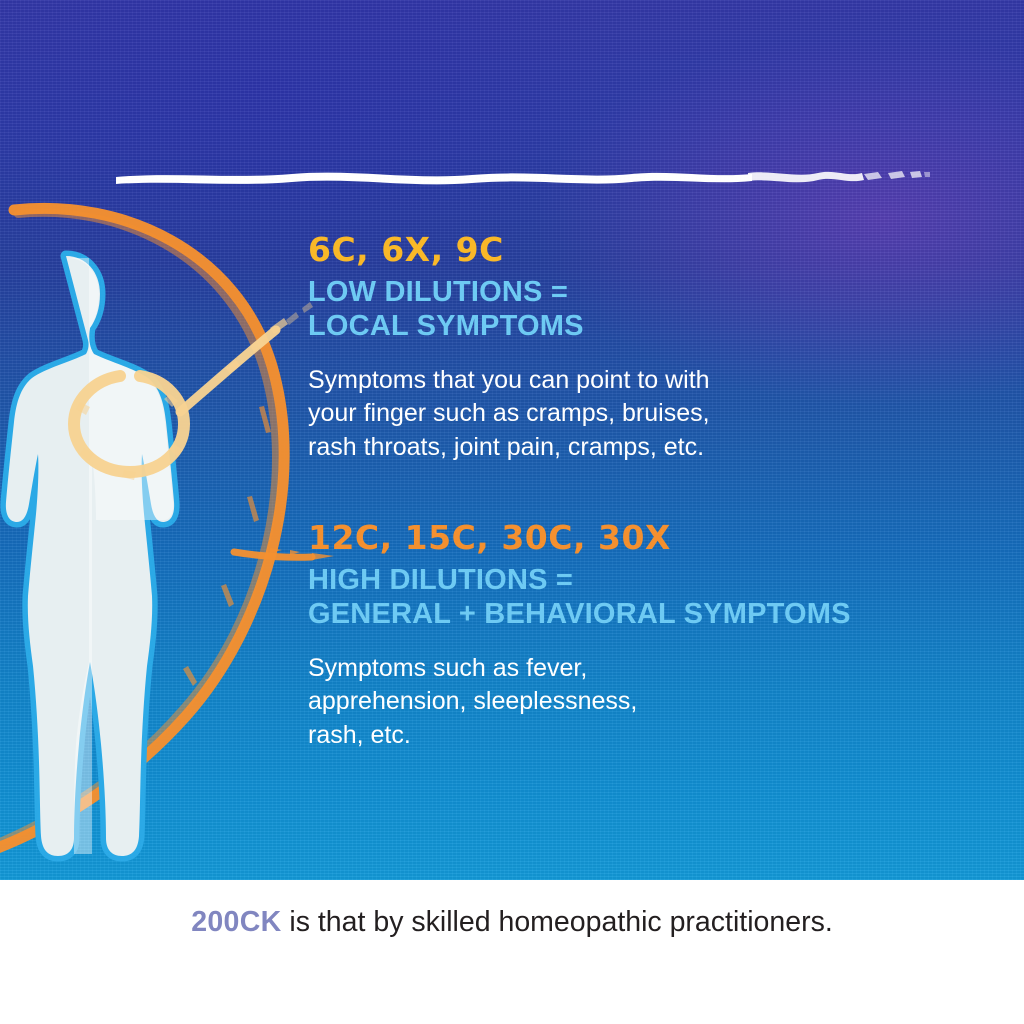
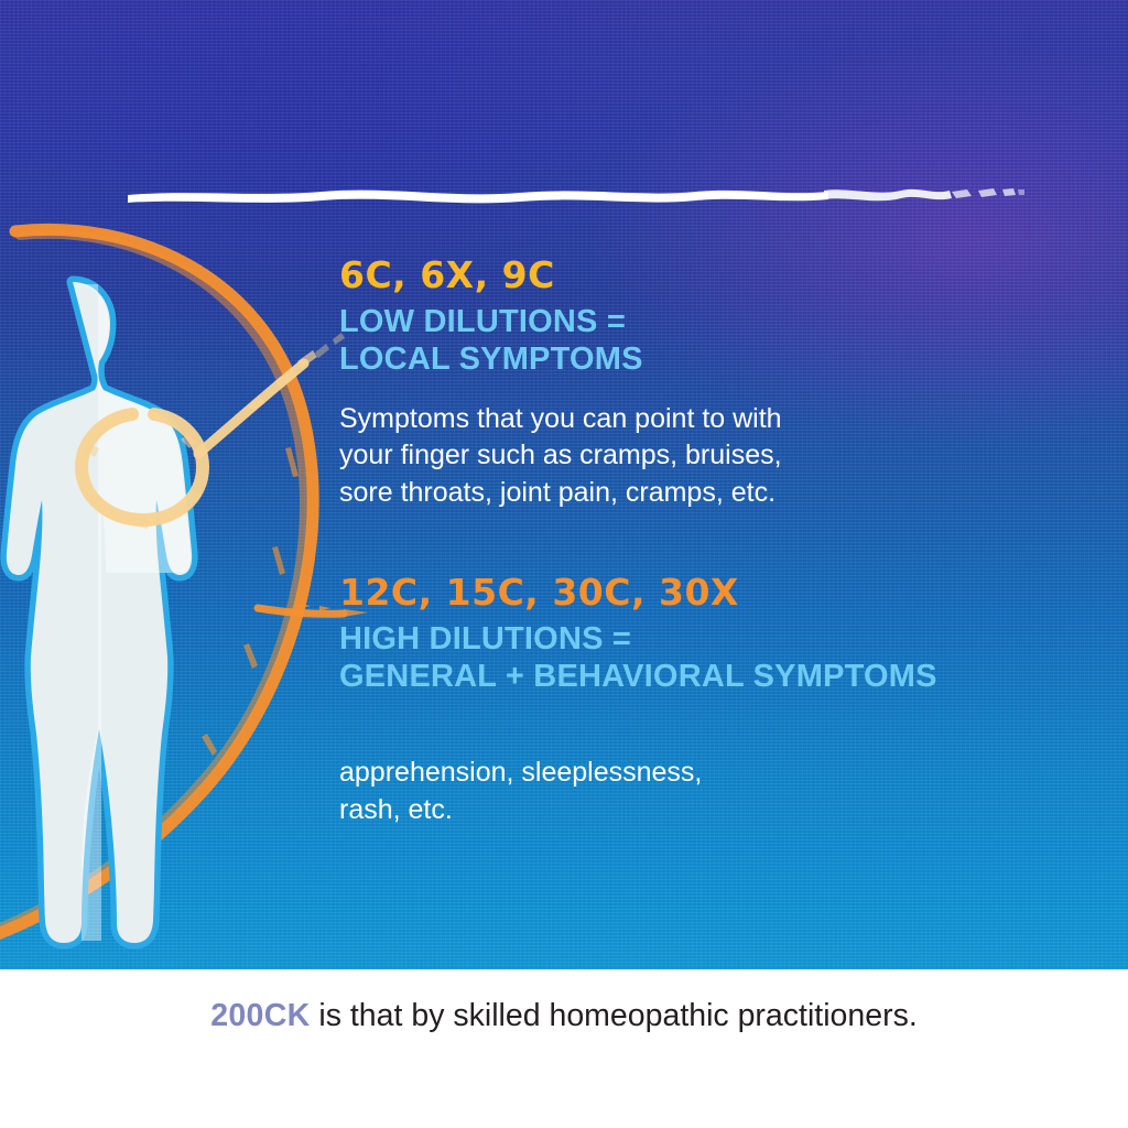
  6C, 6X, 9C
  LOW DILUTIONS =
  LOCAL SYMPTOMS
  Symptoms that you can point to with
  your finger such as cramps, bruises,
- rash throats, joint pain, cramps, etc.
+ sore throats, joint pain, cramps, etc.
  12C, 15C, 30C, 30X
  HIGH DILUTIONS =
  GENERAL + BEHAVIORAL SYMPTOMS
- Symptoms such as fever,
  apprehension, sleeplessness,
  rash, etc.
  200CK is that by skilled homeopathic practitioners.
